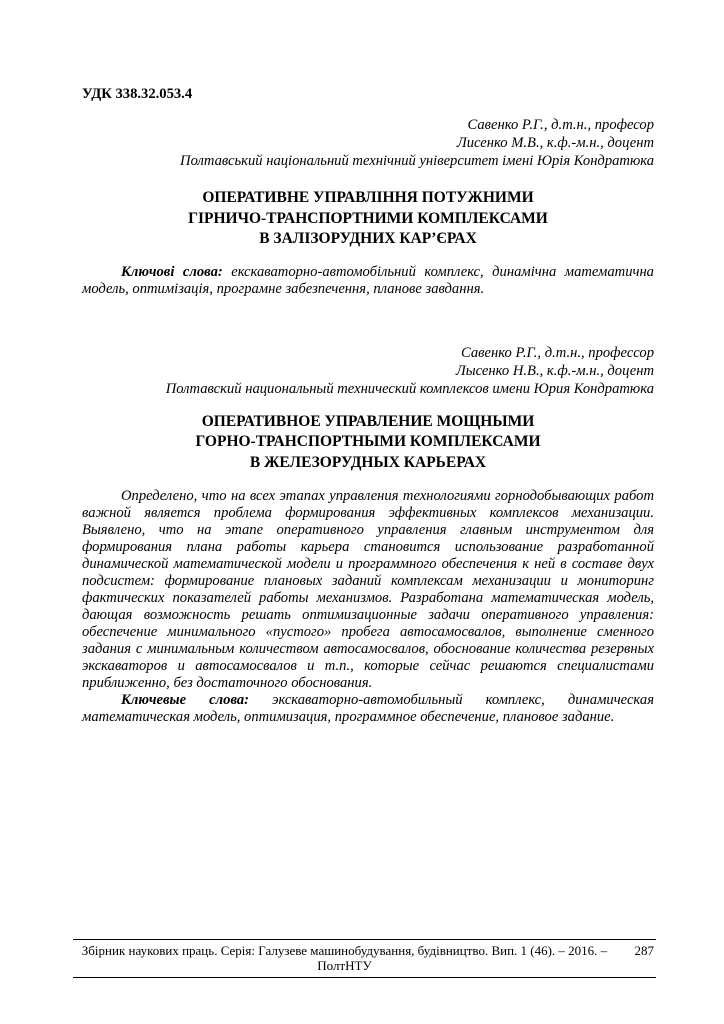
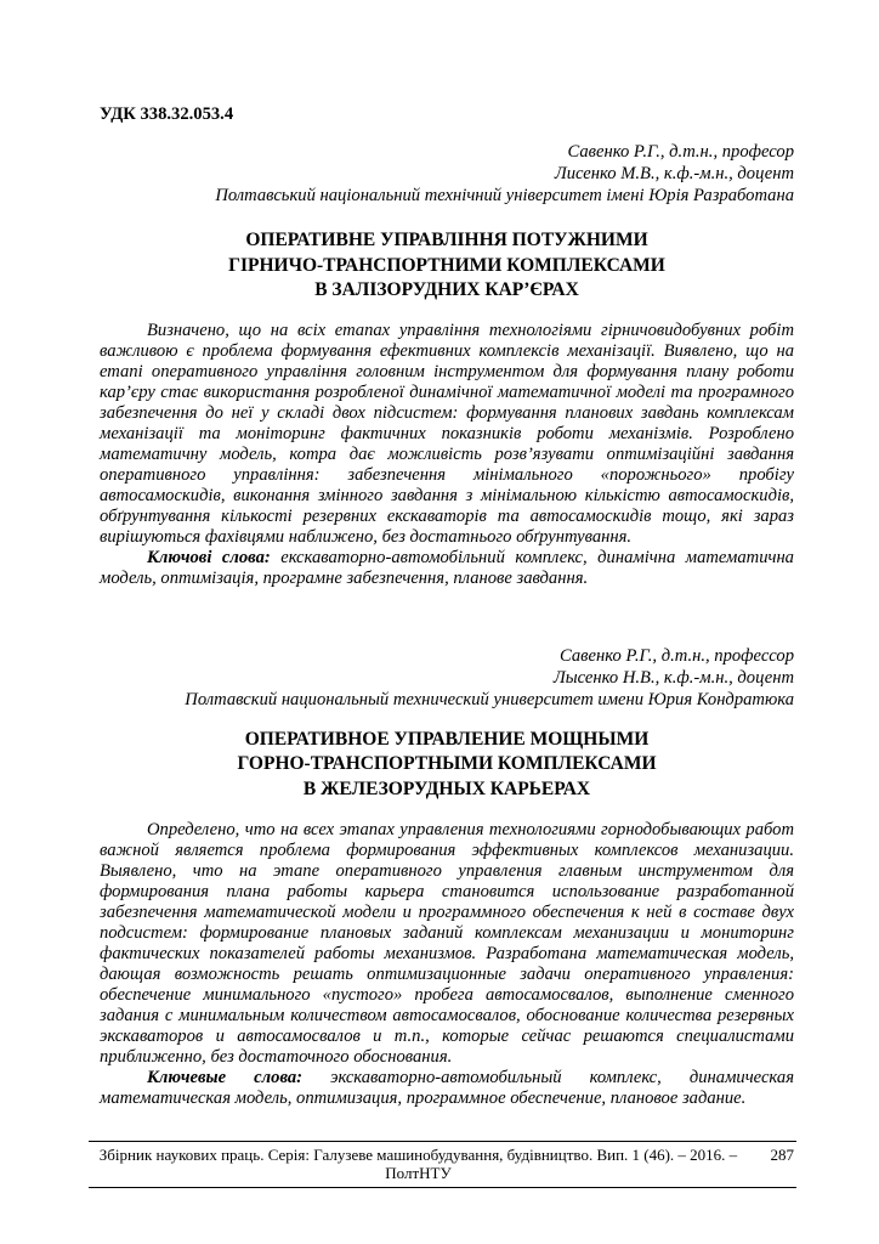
  УДК 338.32.053.4
  Савенко Р.Г., д.т.н., професор
  Лисенко М.В., к.ф.-м.н., доцент
- Полтавський національний технічний університет імені Юрія Кондратюка
+ Полтавський національний технічний університет імені Юрія Разработана
  ОПЕРАТИВНЕ УПРАВЛІННЯ ПОТУЖНИМИ
  ГІРНИЧО-ТРАНСПОРТНИМИ КОМПЛЕКСАМИ
  В ЗАЛІЗОРУДНИХ КАР’ЄРАХ
+ Визначено, що на всіх етапах управління технологіями гірничовидобувних робіт важливою є проблема формування ефективних комплексів механізації. Виявлено, що на етапі оперативного управління головним інструментом для формування плану роботи кар’єру стає використання розробленої динамічної математичної моделі та програмного забезпечення до неї у складі двох підсистем: формування планових завдань комплексам механізації та моніторинг фактичних показників роботи механізмів. Розроблено математичну модель, котра дає можливість розв’язувати оптимізаційні завдання оперативного управління: забезпечення мінімального «порожнього» пробігу автосамоскидів, виконання змінного завдання з мінімальною кількістю автосамоскидів, обґрунтування кількості резервних екскаваторів та автосамоскидів тощо, які зараз вирішуються фахівцями наближено, без достатнього обґрунтування.
  Ключові слова: екскаваторно-автомобільний комплекс, динамічна математична модель, оптимізація, програмне забезпечення, планове завдання.
  Савенко Р.Г., д.т.н., профессор
  Лысенко Н.В., к.ф.-м.н., доцент
- Полтавский национальный технический комплексов имени Юрия Кондратюка
+ Полтавский национальный технический университет имени Юрия Кондратюка
  ОПЕРАТИВНОЕ УПРАВЛЕНИЕ МОЩНЫМИ
  ГОРНО-ТРАНСПОРТНЫМИ КОМПЛЕКСАМИ
  В ЖЕЛЕЗОРУДНЫХ КАРЬЕРАХ
- Определено, что на всех этапах управления технологиями горнодобывающих работ важной является проблема формирования эффективных комплексов механизации. Выявлено, что на этапе оперативного управления главным инструментом для формирования плана работы карьера становится использование разработанной динамической математической модели и программного обеспечения к ней в составе двух подсистем: формирование плановых заданий комплексам механизации и мониторинг фактических показателей работы механизмов. Разработана математическая модель, дающая возможность решать оптимизационные задачи оперативного управления: обеспечение минимального «пустого» пробега автосамосвалов, выполнение сменного задания с минимальным количеством автосамосвалов, обоснование количества резервных экскаваторов и автосамосвалов и т.п., которые сейчас решаются специалистами приближенно, без достаточного обоснования.
+ Определено, что на всех этапах управления технологиями горнодобывающих работ важной является проблема формирования эффективных комплексов механизации. Выявлено, что на этапе оперативного управления главным инструментом для формирования плана работы карьера становится использование разработанной забезпечення математической модели и программного обеспечения к ней в составе двух подсистем: формирование плановых заданий комплексам механизации и мониторинг фактических показателей работы механизмов. Разработана математическая модель, дающая возможность решать оптимизационные задачи оперативного управления: обеспечение минимального «пустого» пробега автосамосвалов, выполнение сменного задания с минимальным количеством автосамосвалов, обоснование количества резервных экскаваторов и автосамосвалов и т.п., которые сейчас решаются специалистами приближенно, без достаточного обоснования.
  Ключевые слова: экскаваторно-автомобильный комплекс, динамическая математическая модель, оптимизация, программное обеспечение, плановое задание.
  Збірник наукових праць. Серія: Галузеве машинобудування, будівництво. Вип. 1 (46). – 2016. – ПолтНТУ
  287
